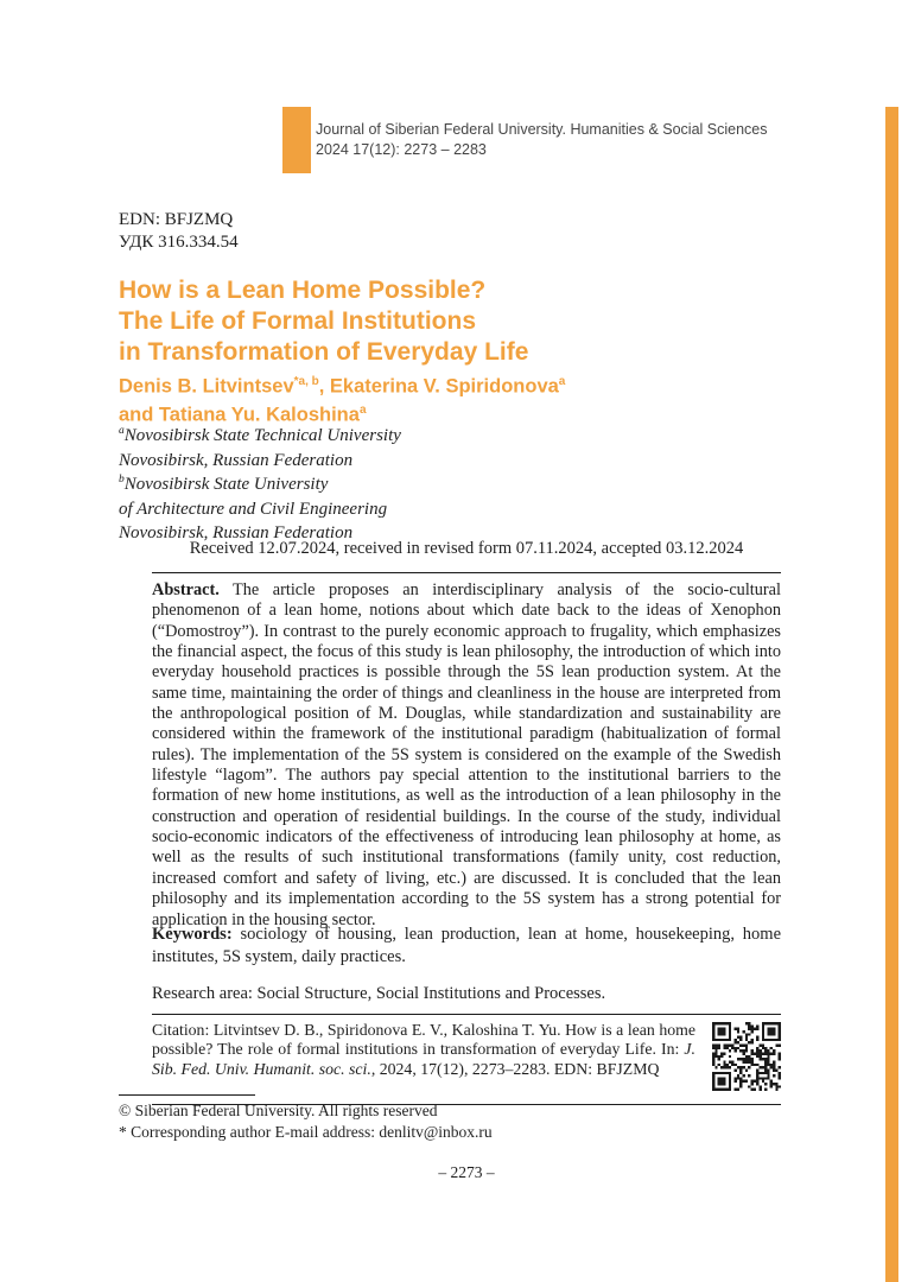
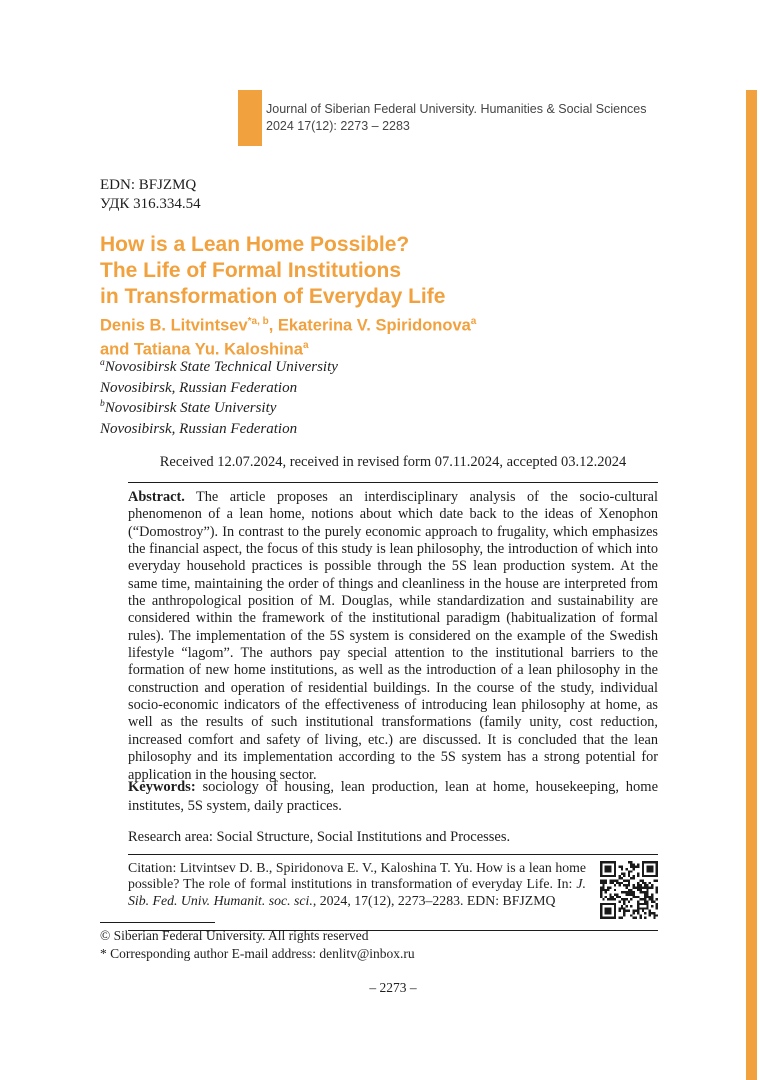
  Journal of Siberian Federal University. Humanities & Social Sciences
  2024 17(12): 2273 – 2283
  EDN: BFJZMQ
  УДК 316.334.54
  How is a Lean Home Possible?
  The Life of Formal Institutions
  in Transformation of Everyday Life
  Denis B. Litvintsev*a, b, Ekaterina V. Spiridonovaa
  and Tatiana Yu. Kaloshinaa
  aNovosibirsk State Technical University
  Novosibirsk, Russian Federation
  bNovosibirsk State University
- of Architecture and Civil Engineering
  Novosibirsk, Russian Federation
  Received 12.07.2024, received in revised form 07.11.2024, accepted 03.12.2024
  Abstract. The article proposes an interdisciplinary analysis of the socio-cultural phenomenon of a lean home, notions about which date back to the ideas of Xenophon (“Domostroy”). In contrast to the purely economic approach to frugality, which emphasizes the financial aspect, the focus of this study is lean philosophy, the introduction of which into everyday household practices is possible through the 5S lean production system. At the same time, maintaining the order of things and cleanliness in the house are interpreted from the anthropological position of M. Douglas, while standardization and sustainability are considered within the framework of the institutional paradigm (habitualization of formal rules). The implementation of the 5S system is considered on the example of the Swedish lifestyle “lagom”. The authors pay special attention to the institutional barriers to the formation of new home institutions, as well as the introduction of a lean philosophy in the construction and operation of residential buildings. In the course of the study, individual socio-economic indicators of the effectiveness of introducing lean philosophy at home, as well as the results of such institutional transformations (family unity, cost reduction, increased comfort and safety of living, etc.) are discussed. It is concluded that the lean philosophy and its implementation according to the 5S system has a strong potential for application in the housing sector.
  Keywords: sociology of housing, lean production, lean at home, housekeeping, home institutes, 5S system, daily practices.
  Research area: Social Structure, Social Institutions and Processes.
  Citation: Litvintsev D. B., Spiridonova E. V., Kaloshina T. Yu. How is a lean home possible? The role of formal institutions in transformation of everyday Life. In: J. Sib. Fed. Univ. Humanit. soc. sci., 2024, 17(12), 2273–2283. EDN: BFJZMQ
  © Siberian Federal University. All rights reserved
  * Corresponding author E-mail address: denlitv@inbox.ru
  – 2273 –
